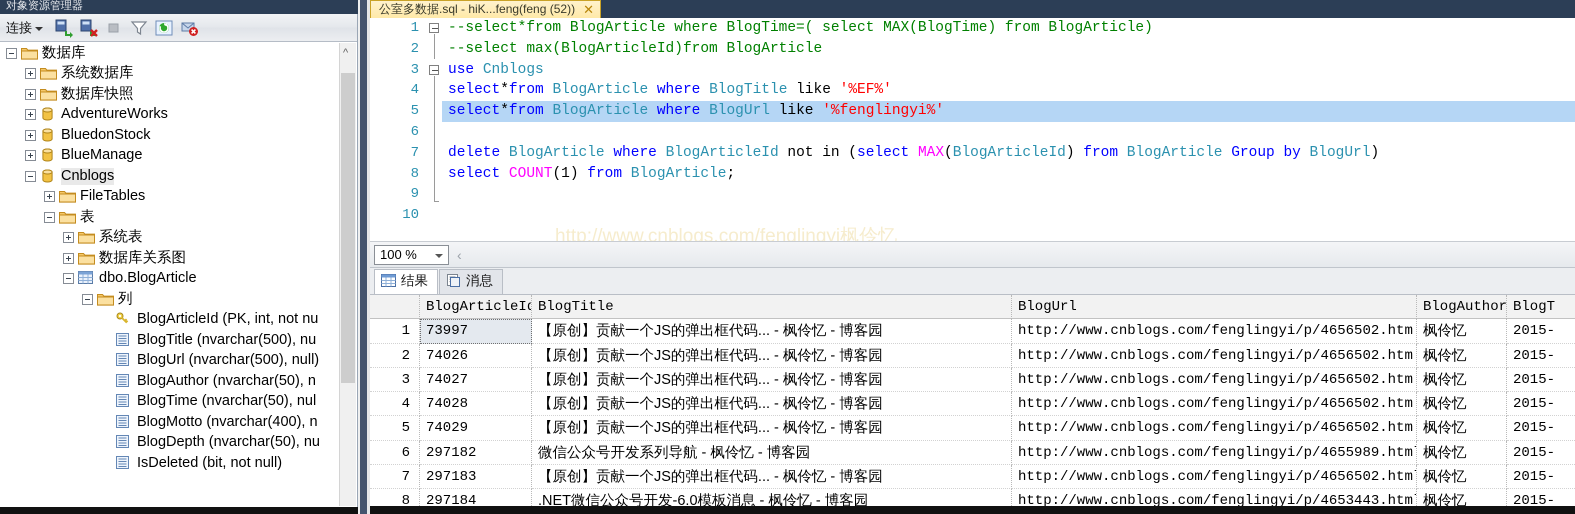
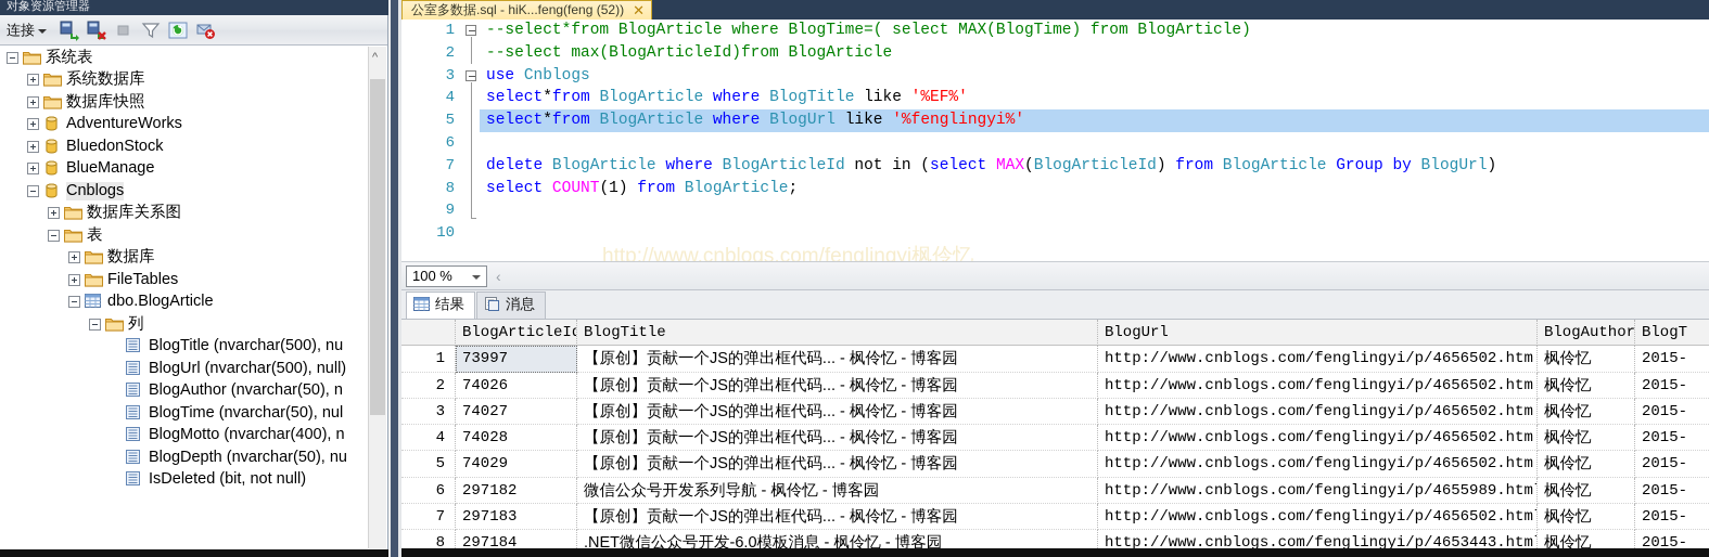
  对象资源管理器
  连接
- 数据库
+ 系统表
  系统数据库
  数据库快照
  AdventureWorks
  BluedonStock
  BlueManage
  Cnblogs
- FileTables
+ 数据库关系图
  表
- 系统表
+ 数据库
- 数据库关系图
+ FileTables
  dbo.BlogArticle
  列
- BlogArticleId (PK, int, not nu
  BlogTitle (nvarchar(500), nu
  BlogUrl (nvarchar(500), null)
  BlogAuthor (nvarchar(50), n
  BlogTime (nvarchar(50), nul
  BlogMotto (nvarchar(400), n
  BlogDepth (nvarchar(50), nu
  IsDeleted (bit, not null)
  ^
  公室多数据.sql - hiK...feng(feng (52))
  ✕
  1
  2
  3
  4
  5
  6
  7
  8
  9
  10
  --select*from BlogArticle where BlogTime=( select MAX(BlogTime) from BlogArticle)
  --select max(BlogArticleId)from BlogArticle
  use Cnblogs
  select*from BlogArticle where BlogTitle like '%EF%'
  select*from BlogArticle where BlogUrl like '%fenglingyi%'
  delete BlogArticle where BlogArticleId not in (select MAX(BlogArticleId) from BlogArticle Group by BlogUrl)
  select COUNT(1) from BlogArticle;
  http://www.cnblogs.com/fenglingyi枫伶忆
  100 %
  ‹
  结果
  消息
  BlogArticleId
  BlogTitle
  BlogUrl
  BlogAuthor
  BlogT
  1
  73997
  【原创】贡献一个JS的弹出框代码... - 枫伶忆 - 博客园
  http://www.cnblogs.com/fenglingyi/p/4656502.htm
  枫伶忆
  2015-
  2
  74026
  【原创】贡献一个JS的弹出框代码... - 枫伶忆 - 博客园
  http://www.cnblogs.com/fenglingyi/p/4656502.htm
  枫伶忆
  2015-
  3
  74027
  【原创】贡献一个JS的弹出框代码... - 枫伶忆 - 博客园
  http://www.cnblogs.com/fenglingyi/p/4656502.htm
  枫伶忆
  2015-
  4
  74028
  【原创】贡献一个JS的弹出框代码... - 枫伶忆 - 博客园
  http://www.cnblogs.com/fenglingyi/p/4656502.htm
  枫伶忆
  2015-
  5
  74029
  【原创】贡献一个JS的弹出框代码... - 枫伶忆 - 博客园
  http://www.cnblogs.com/fenglingyi/p/4656502.htm
  枫伶忆
  2015-
  6
  297182
  微信公众号开发系列导航 - 枫伶忆 - 博客园
  http://www.cnblogs.com/fenglingyi/p/4655989.htm
  枫伶忆
  2015-
  7
  297183
  【原创】贡献一个JS的弹出框代码... - 枫伶忆 - 博客园
  http://www.cnblogs.com/fenglingyi/p/4656502.htm
  枫伶忆
  2015-
  8
  297184
  .NET微信公众号开发-6.0模板消息 - 枫伶忆 - 博客园
  http://www.cnblogs.com/fenglingyi/p/4653443.htm
  枫伶忆
  2015-
